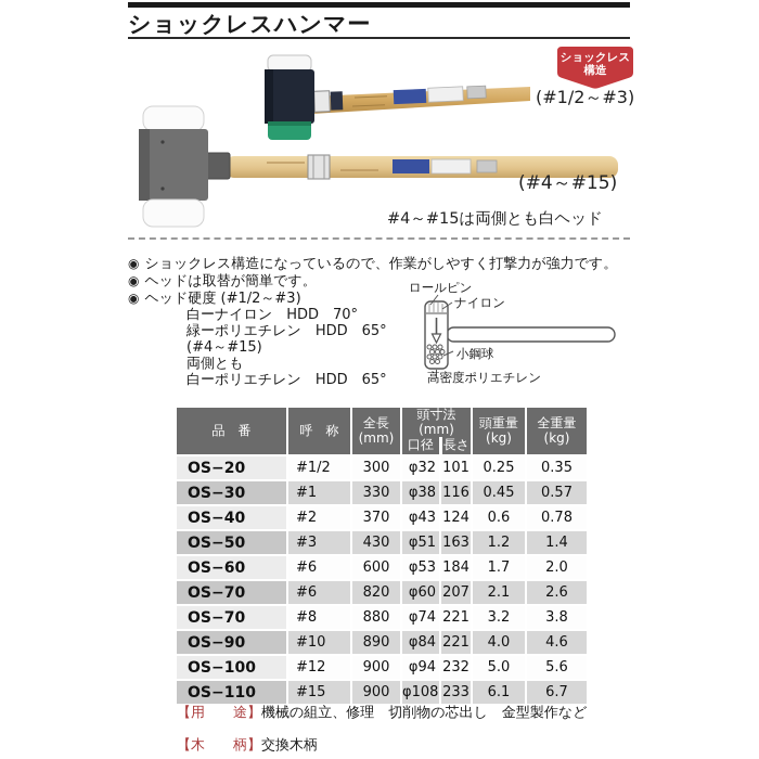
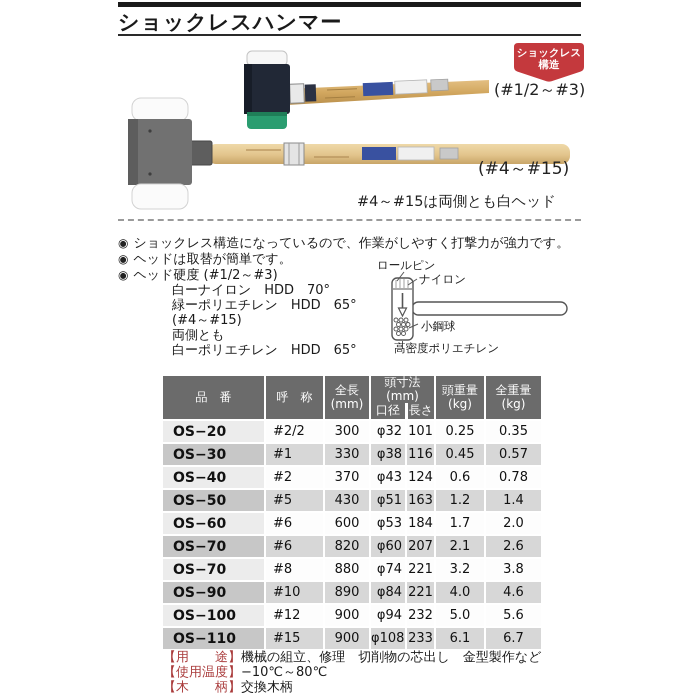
  ショックレスハンマー
  ショックレス
  構造
  (#1/2～#3)
  (#4～#15)
  #4～#15は両側とも白ヘッド
  ◉ ショックレス構造になっているので、作業がしやすく打撃力が強力です。
  ◉ ヘッドは取替が簡単です。
  ◉ ヘッド硬度 (#1/2～#3)
  白ーナイロン HDD 70°
  緑ーポリエチレン HDD 65°
  (#4～#15)
  両側とも
  白ーポリエチレン HDD 65°
  ロールピン
  ナイロン
  小鋼球
  高密度ポリエチレン
  品 番	呼 称	全長 (mm)	頭寸法(mm)	頭重量 (kg)	全重量 (kg)
  口径	長さ
- OS−20	#1/2	300	φ32	101	0.25	0.35
+ OS−20	#2/2	300	φ32	101	0.25	0.35
  OS−30	#1	330	φ38	116	0.45	0.57
  OS−40	#2	370	φ43	124	0.6	0.78
- OS−50	#3	430	φ51	163	1.2	1.4
+ OS−50	#5	430	φ51	163	1.2	1.4
  OS−60	#6	600	φ53	184	1.7	2.0
  OS−70	#6	820	φ60	207	2.1	2.6
  OS−70	#8	880	φ74	221	3.2	3.8
  OS−90	#10	890	φ84	221	4.0	4.6
  OS−100	#12	900	φ94	232	5.0	5.6
  OS−110	#15	900	φ108	233	6.1	6.7
  【用 途】機械の組立、修理 切削物の芯出し 金型製作など
+ 【使用温度】−10℃～80℃
  【木 柄】交換木柄
